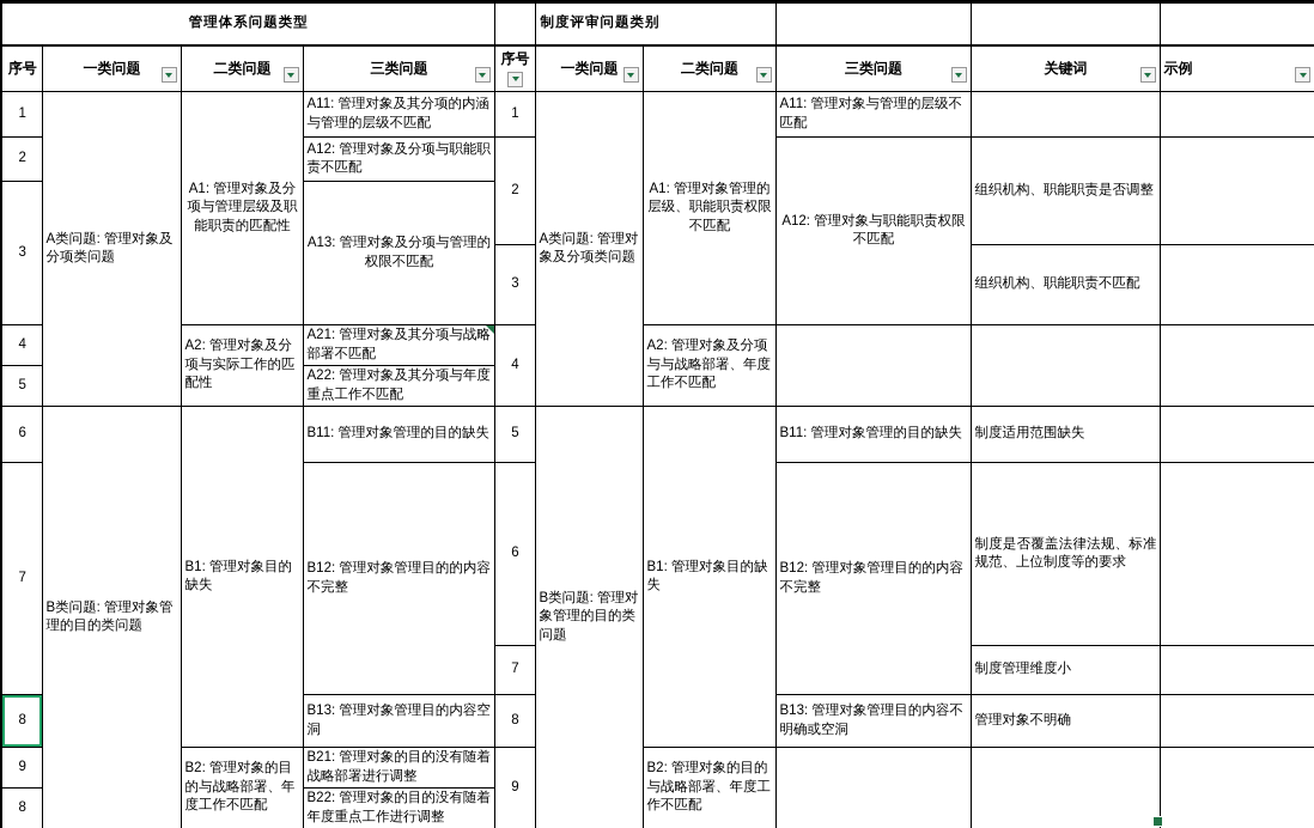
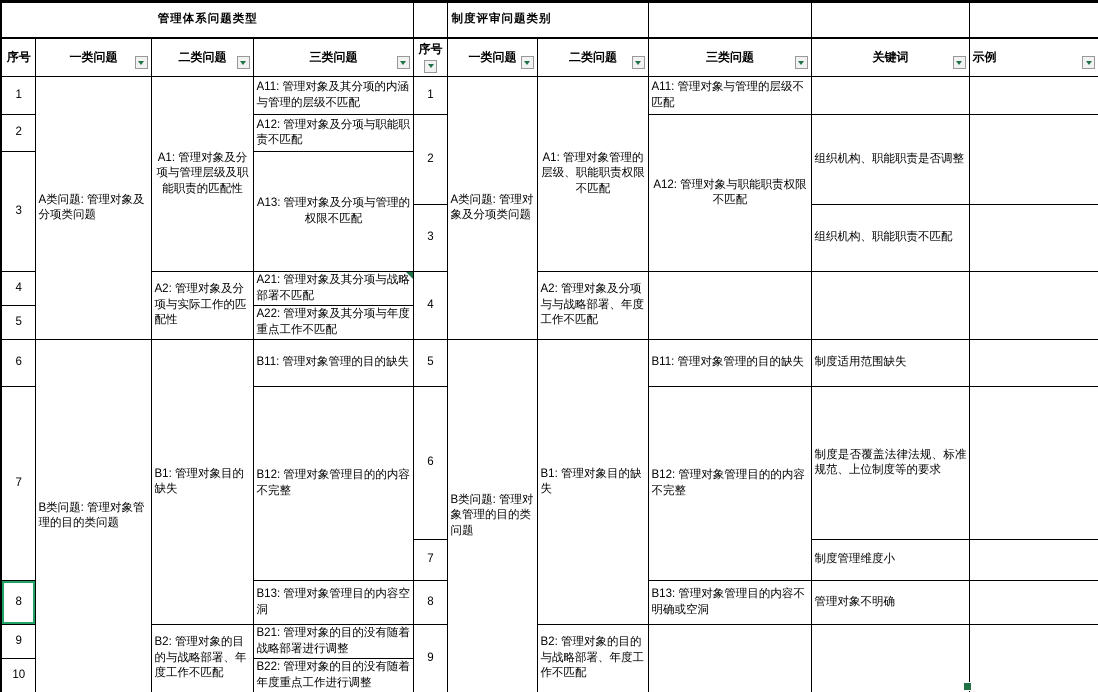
  管理体系问题类型		制度评审问题类别
  序号	一类问题	二类问题	三类问题	序号	一类问题	二类问题	三类问题	关键词	示例
  1	A类问题: 管理对象及分项类问题	A1: 管理对象及分项与管理层级及职能职责的匹配性	A11: 管理对象及其分项的内涵与管理的层级不匹配	1	A类问题: 管理对象及分项类问题	A1: 管理对象管理的层级、职能职责权限不匹配	A11: 管理对象与管理的层级不匹配
  2	A12: 管理对象及分项与职能职责不匹配	2	A12: 管理对象与职能职责权限不匹配	组织机构、职能职责是否调整
  3	A13: 管理对象及分项与管理的权限不匹配
  3	组织机构、职能职责不匹配
  4	A2: 管理对象及分项与实际工作的匹配性	A21: 管理对象及其分项与战略部署不匹配	4	A2: 管理对象及分项与与战略部署、年度工作不匹配
  5	A22: 管理对象及其分项与年度重点工作不匹配
  6	B类问题: 管理对象管理的目的类问题	B1: 管理对象目的缺失	B11: 管理对象管理的目的缺失	5	B类问题: 管理对象管理的目的类问题	B1: 管理对象目的缺失	B11: 管理对象管理的目的缺失	制度适用范围缺失
  7	B12: 管理对象管理目的的内容不完整	6	B12: 管理对象管理目的的内容不完整	制度是否覆盖法律法规、标准规范、上位制度等的要求
  7	制度管理维度小
  8	B13: 管理对象管理目的内容空洞	8	B13: 管理对象管理目的内容不明确或空洞	管理对象不明确
  9	B2: 管理对象的目的与战略部署、年度工作不匹配	B21: 管理对象的目的没有随着战略部署进行调整	9	B2: 管理对象的目的与战略部署、年度工作不匹配
- 8	B22: 管理对象的目的没有随着年度重点工作进行调整
+ 10	B22: 管理对象的目的没有随着年度重点工作进行调整
